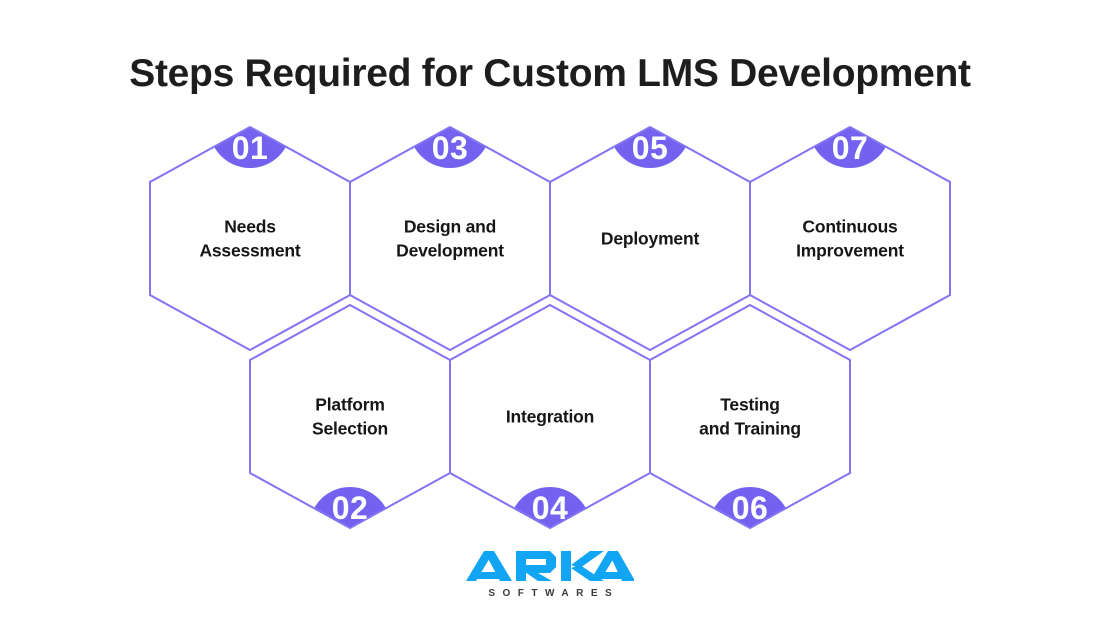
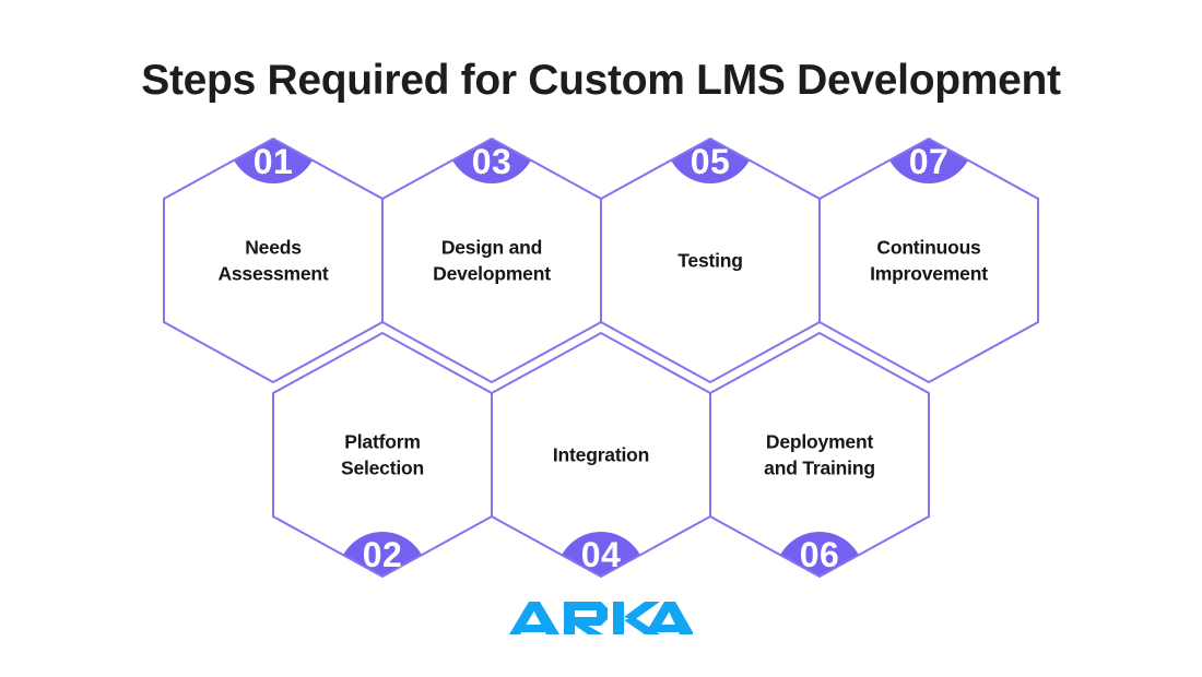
  Steps Required for Custom LMS Development
  01
  Needs
  Assessment
  02
  Platform
  Selection
  03
  Design and
  Development
  04
  Integration
  05
- Deployment
+ Testing
  06
- Testing
+ Deployment
  and Training
  07
  Continuous
  Improvement
- SOFTWARES
